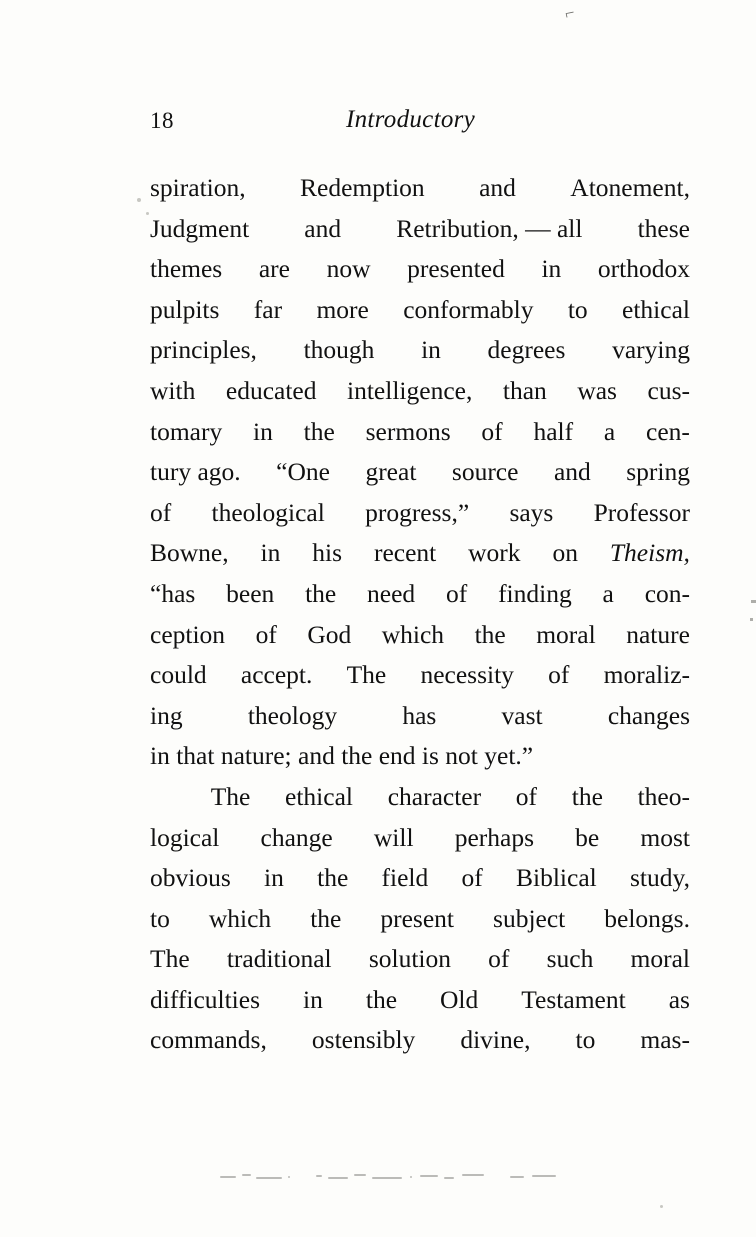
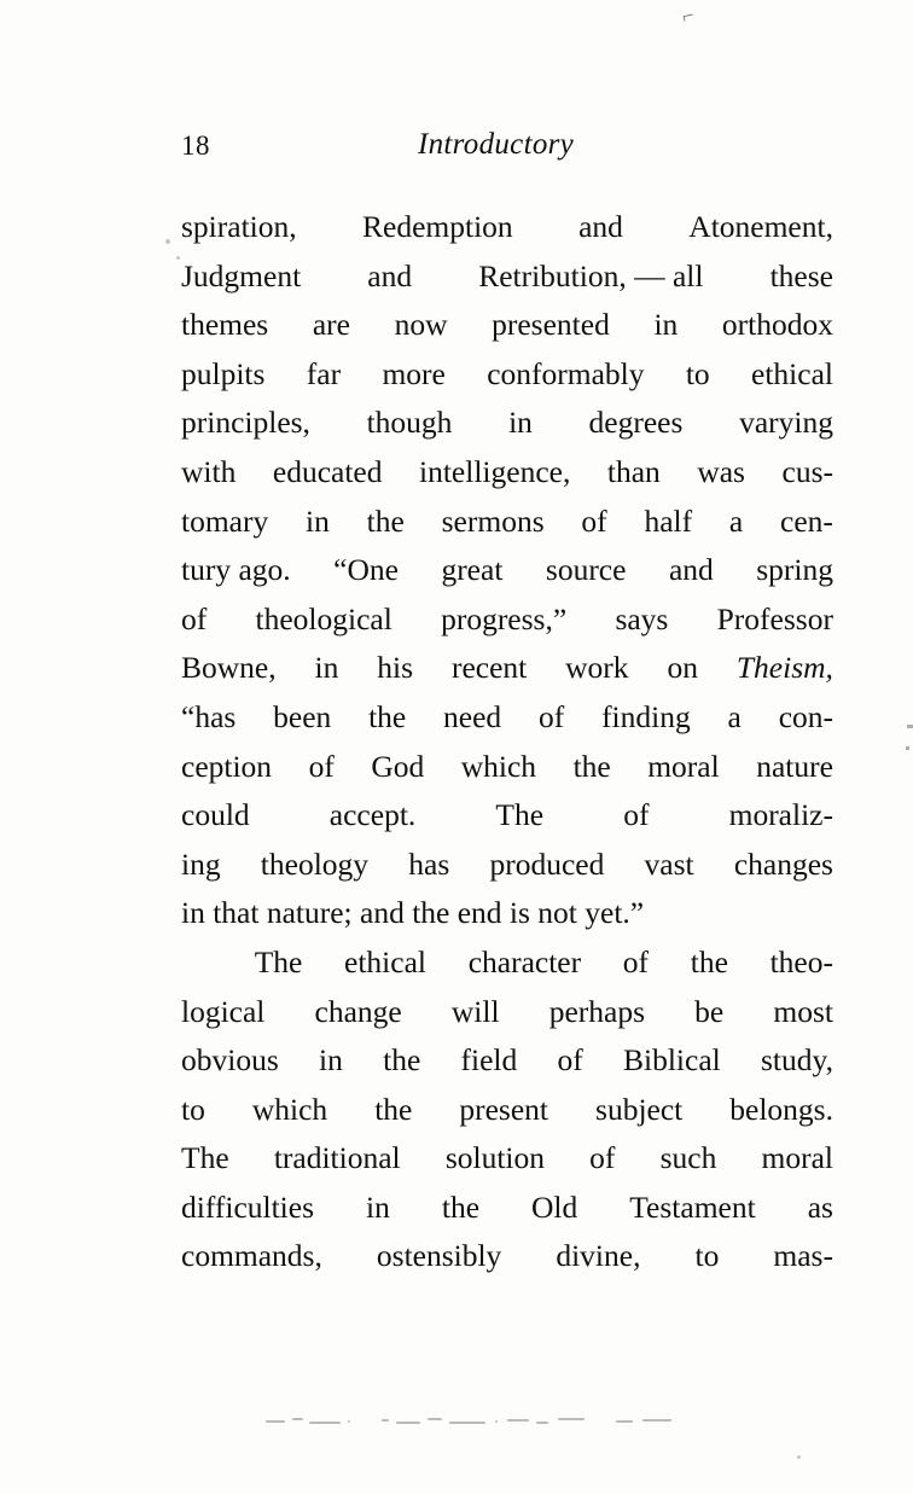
  18
  Introductory
  spiration,
  Redemption
  and
  Atonement,
  Judgment
  and
  Retribution, — all
  these
  themes
  are
  now
  presented
  in
  orthodox
  pulpits
  far
  more
  conformably
  to
  ethical
  principles,
  though
  in
  degrees
  varying
  with
  educated
  intelligence,
  than
  was
  cus-
  tomary
  in
  the
  sermons
  of
  half
  a
  cen-
  tury ago.
  “One
  great
  source
  and
  spring
  of
  theological
  progress,”
  says
  Professor
  Bowne,
  in
  his
  recent
  work
  on
  Theism,
  “has
  been
  the
  need
  of
  finding
  a
  con-
  ception
  of
  God
  which
  the
  moral
  nature
  could
  accept.
  The
- necessity
  of
  moraliz-
  ing
  theology
  has
+ produced
  vast
  changes
  in that nature; and the end is not yet.”
  The
  ethical
  character
  of
  the
  theo-
  logical
  change
  will
  perhaps
  be
  most
  obvious
  in
  the
  field
  of
  Biblical
  study,
  to
  which
  the
  present
  subject
  belongs.
  The
  traditional
  solution
  of
  such
  moral
  difficulties
  in
  the
  Old
  Testament
  as
  commands,
  ostensibly
  divine,
  to
  mas-
